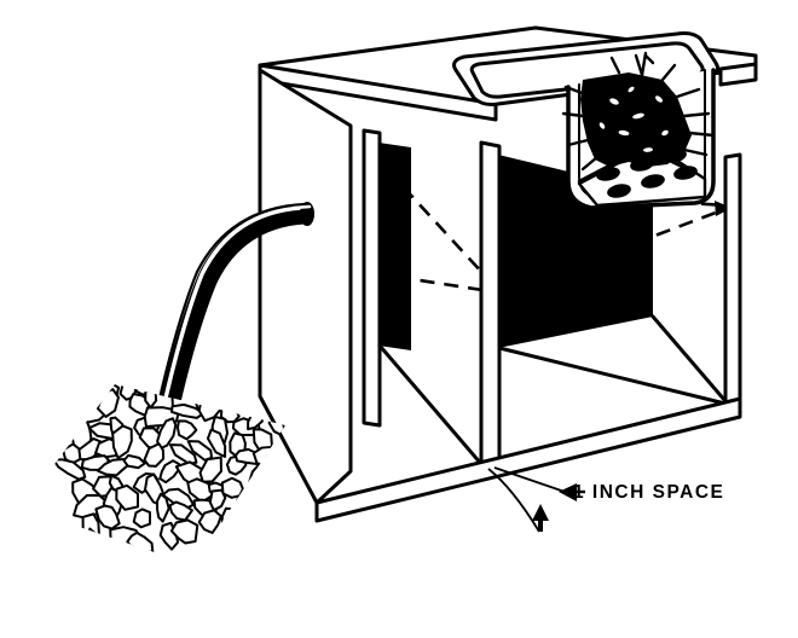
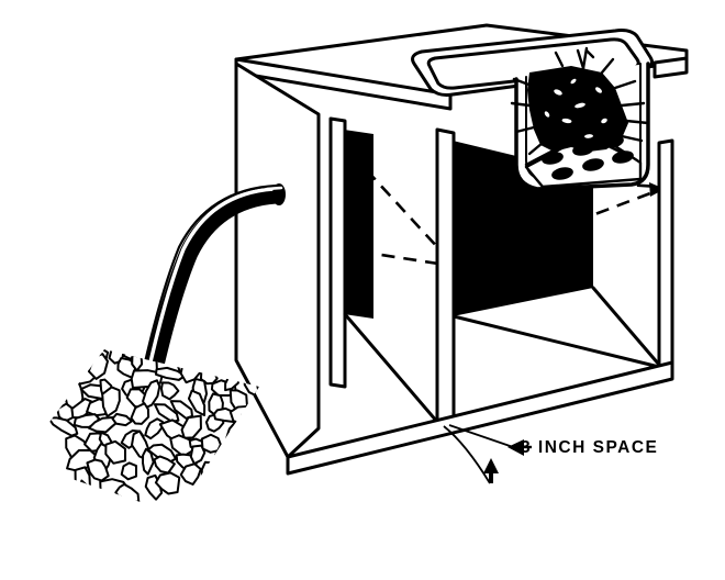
- 1 INCH SPACE
+ 3 INCH SPACE
